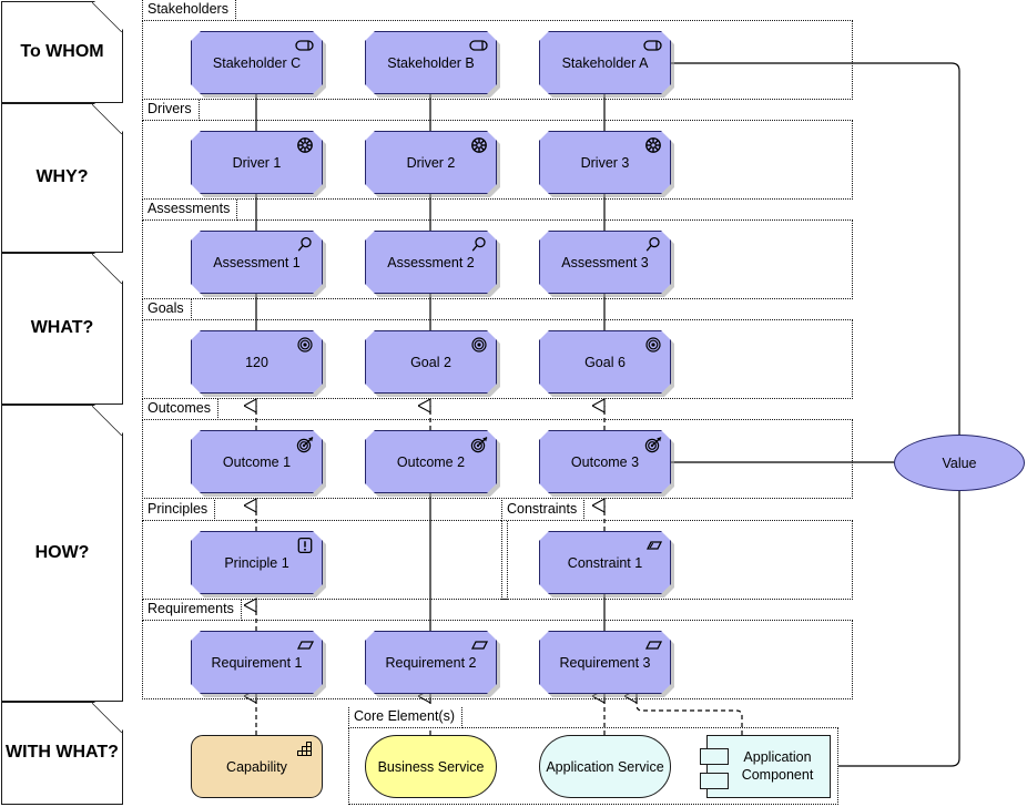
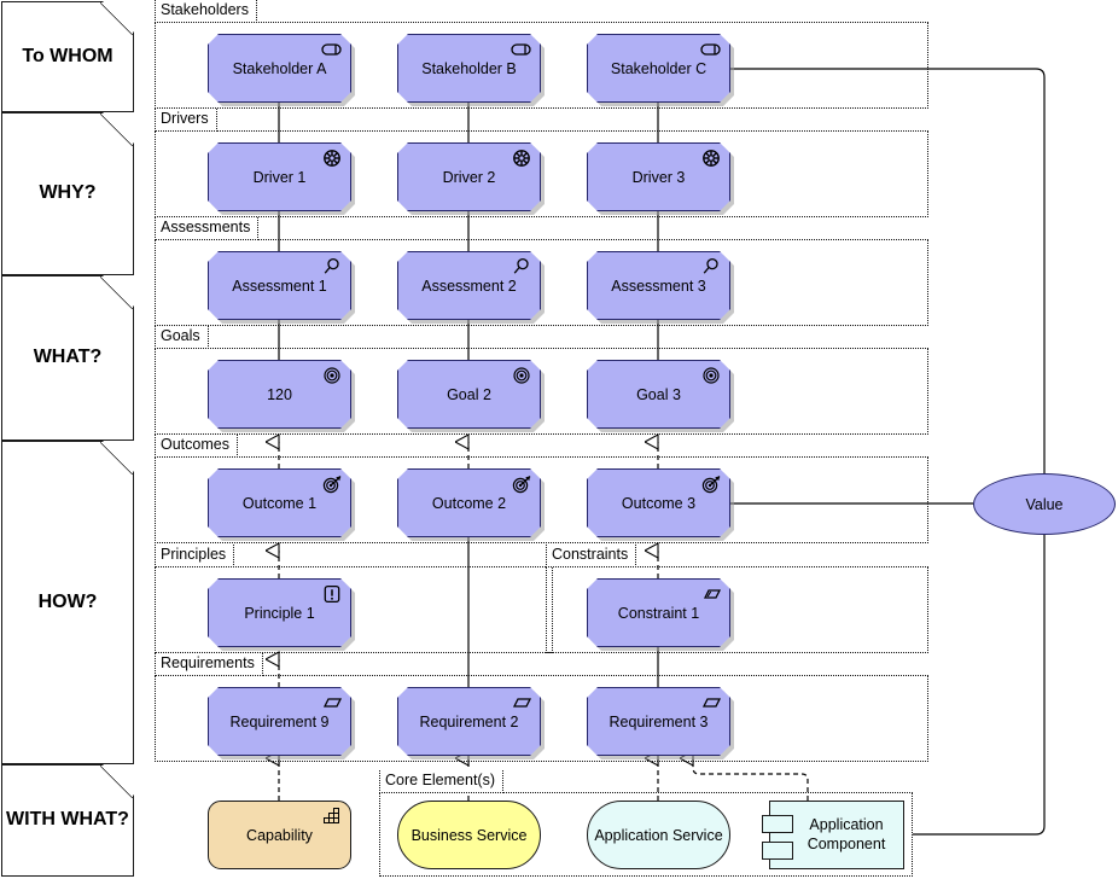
  To WHOM
  WHY?
  WHAT?
  HOW?
  WITH WHAT?
  Stakeholders
  Drivers
  Assessments
  Goals
  Outcomes
  Principles
  Constraints
  Requirements
  Core Element(s)
- Stakeholder C
+ Stakeholder A
  Stakeholder B
- Stakeholder A
+ Stakeholder C
  Driver 1
  Driver 2
  Driver 3
  Assessment 1
  Assessment 2
  Assessment 3
  120
  Goal 2
- Goal 6
+ Goal 3
  Outcome 1
  Outcome 2
  Outcome 3
  Principle 1
  Constraint 1
- Requirement 1
+ Requirement 9
  Requirement 2
  Requirement 3
  Capability
  Business Service
  Application Service
  Application Component
  Value
